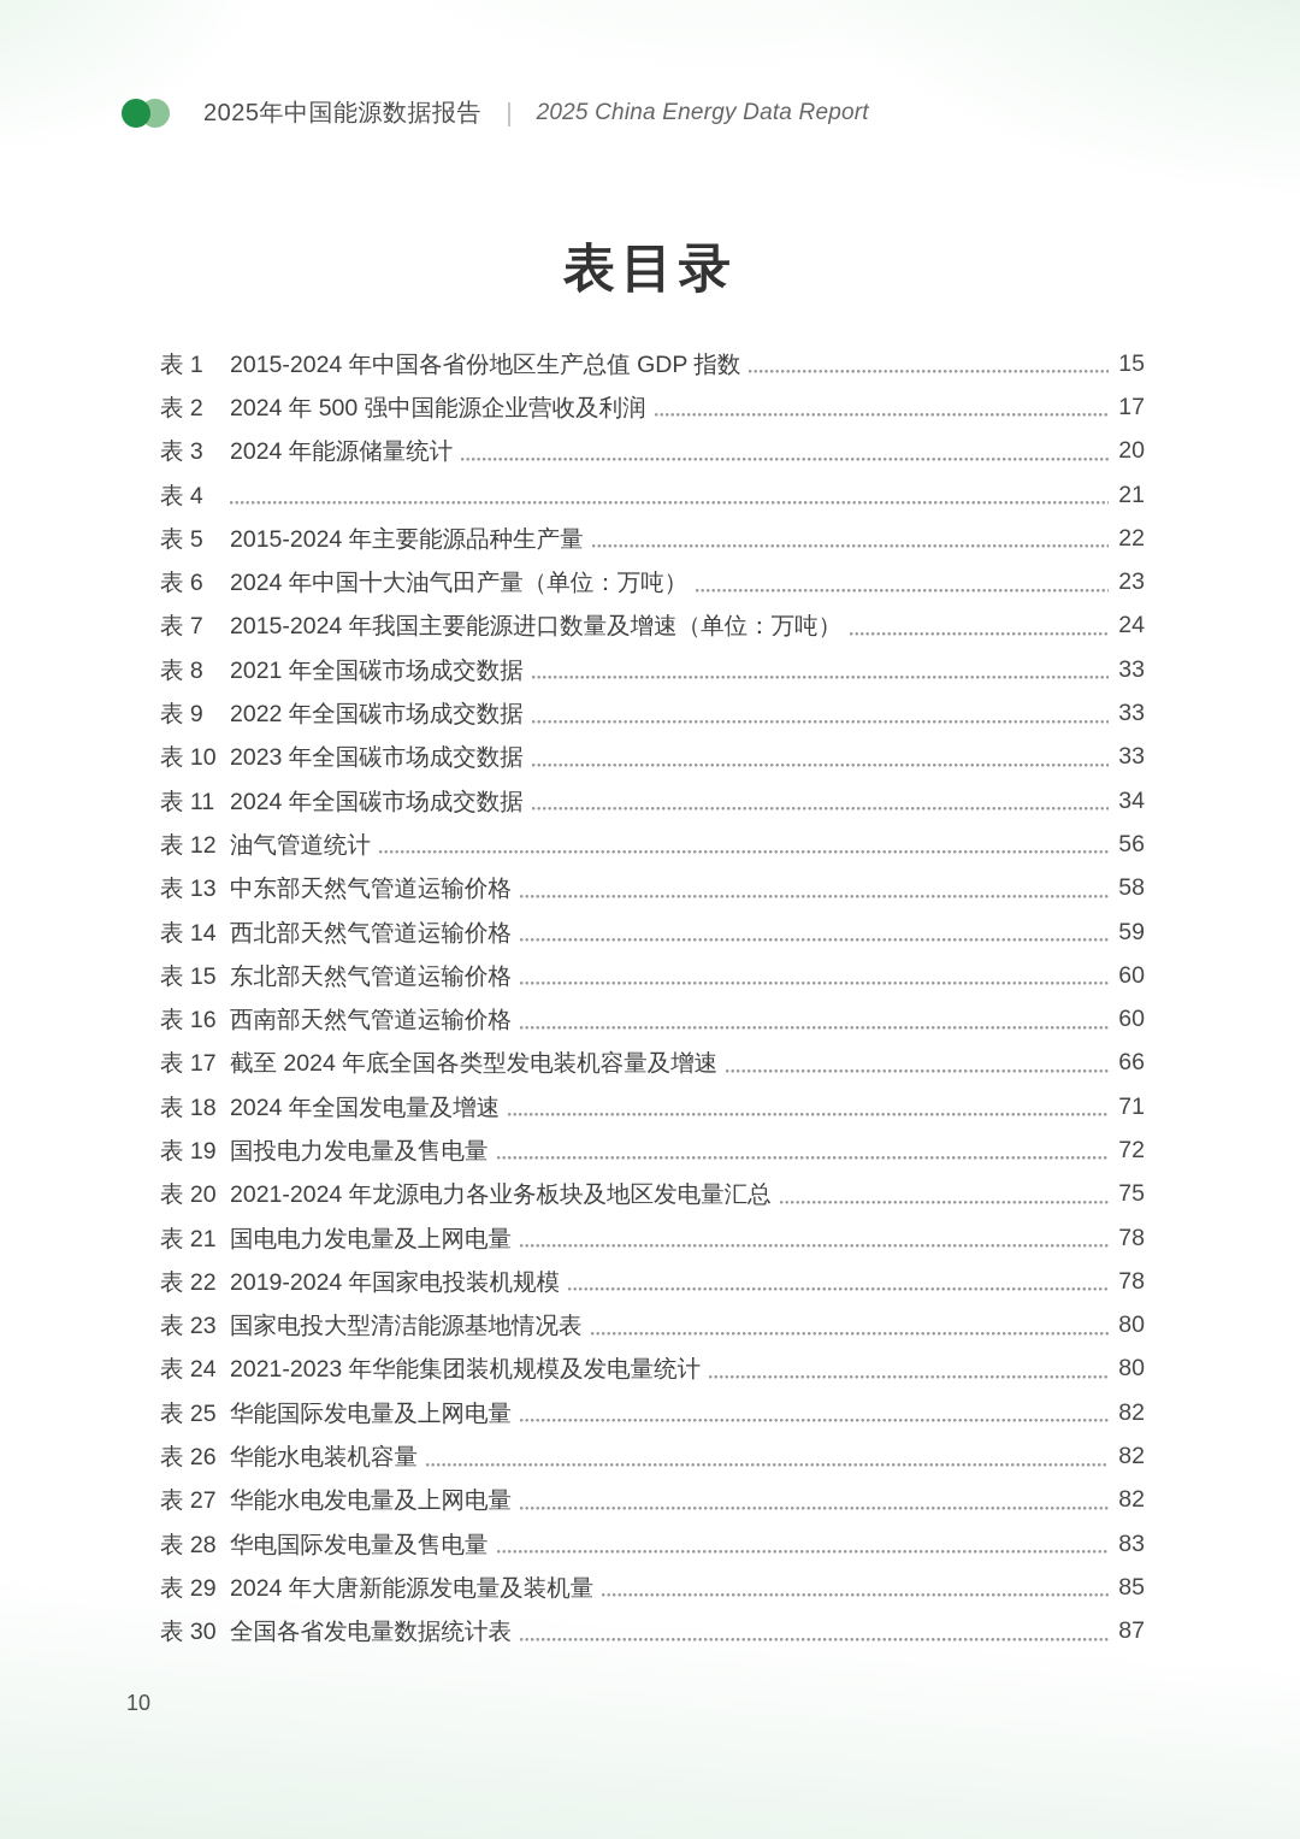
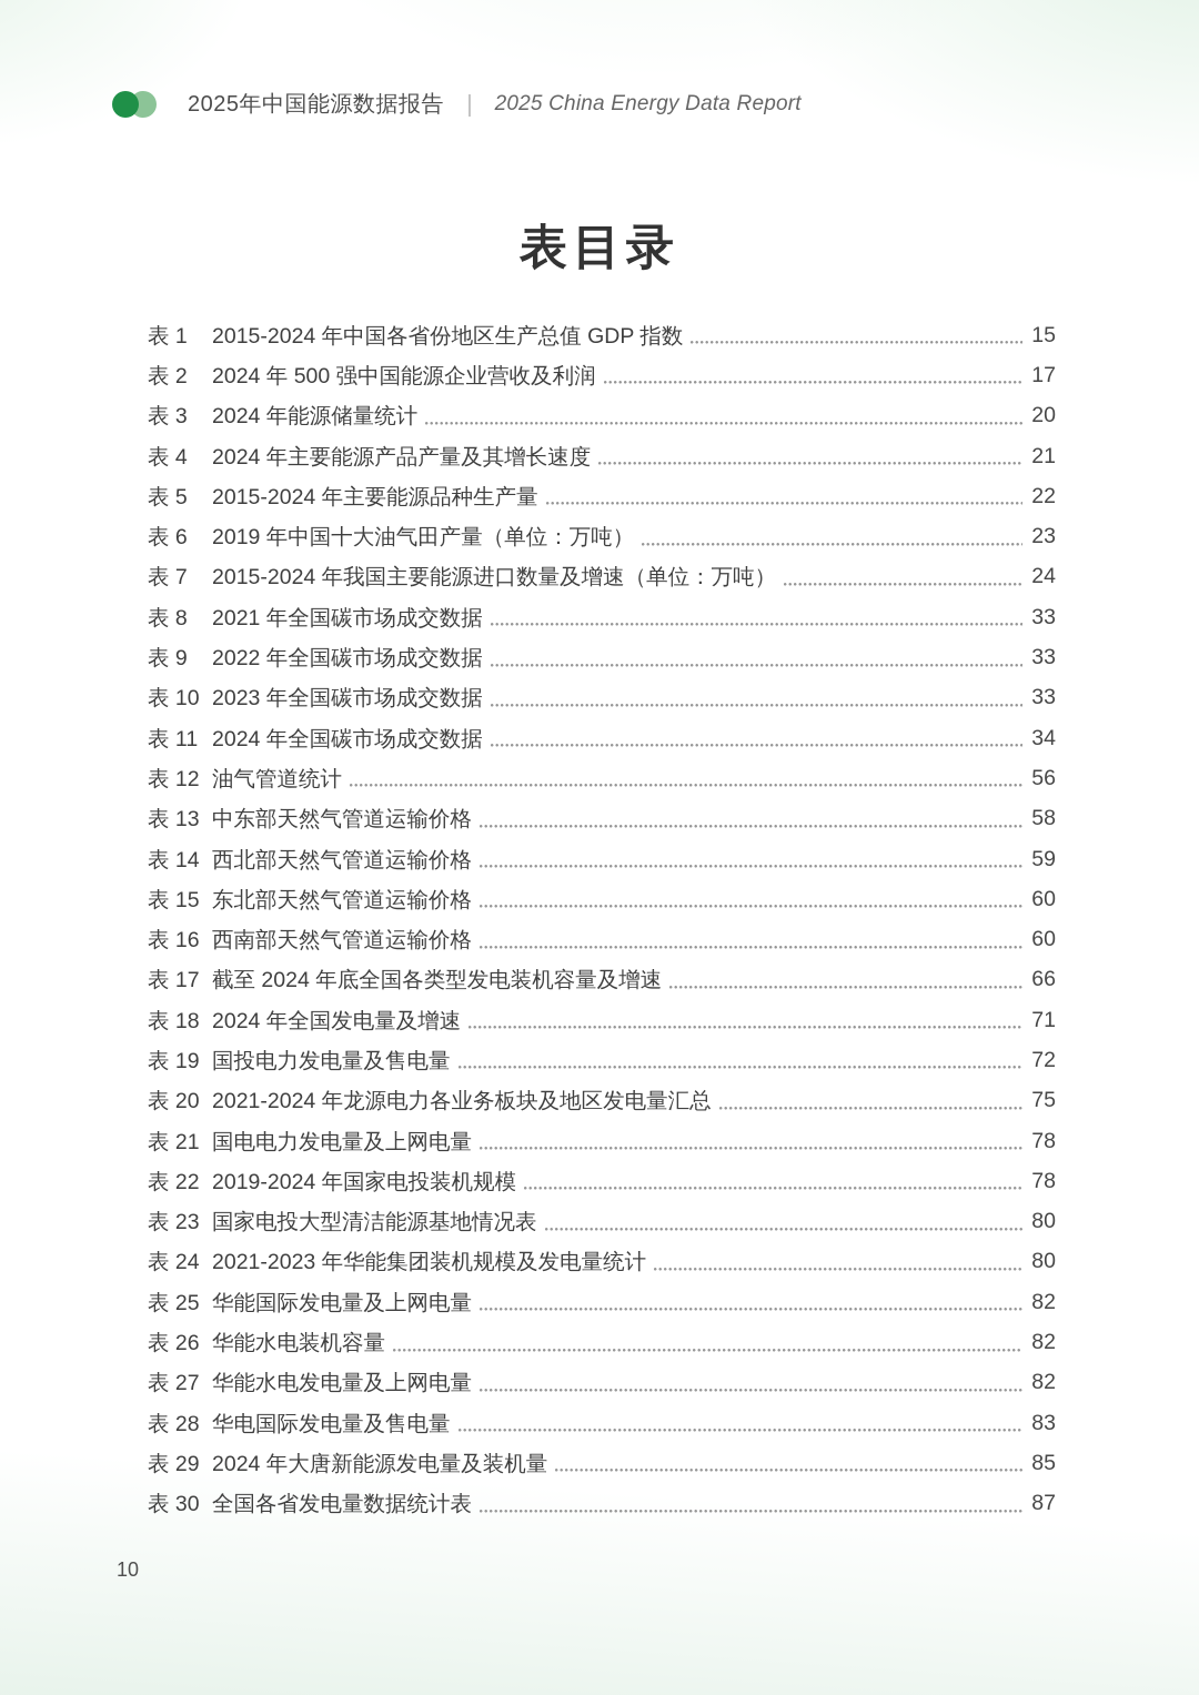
  2025年中国能源数据报告
  ｜
  2025 China Energy Data Report
  表目录
  表 1
  2015-2024 年中国各省份地区生产总值 GDP 指数
  15
  表 2
  2024 年 500 强中国能源企业营收及利润
  17
  表 3
  2024 年能源储量统计
  20
  表 4
+ 2024 年主要能源产品产量及其增长速度
  21
  表 5
  2015-2024 年主要能源品种生产量
  22
  表 6
- 2024 年中国十大油气田产量（单位：万吨）
+ 2019 年中国十大油气田产量（单位：万吨）
  23
  表 7
  2015-2024 年我国主要能源进口数量及增速（单位：万吨）
  24
  表 8
  2021 年全国碳市场成交数据
  33
  表 9
  2022 年全国碳市场成交数据
  33
  表 10
  2023 年全国碳市场成交数据
  33
  表 11
  2024 年全国碳市场成交数据
  34
  表 12
  油气管道统计
  56
  表 13
  中东部天然气管道运输价格
  58
  表 14
  西北部天然气管道运输价格
  59
  表 15
  东北部天然气管道运输价格
  60
  表 16
  西南部天然气管道运输价格
  60
  表 17
  截至 2024 年底全国各类型发电装机容量及增速
  66
  表 18
  2024 年全国发电量及增速
  71
  表 19
  国投电力发电量及售电量
  72
  表 20
  2021-2024 年龙源电力各业务板块及地区发电量汇总
  75
  表 21
  国电电力发电量及上网电量
  78
  表 22
  2019-2024 年国家电投装机规模
  78
  表 23
  国家电投大型清洁能源基地情况表
  80
  表 24
  2021-2023 年华能集团装机规模及发电量统计
  80
  表 25
  华能国际发电量及上网电量
  82
  表 26
  华能水电装机容量
  82
  表 27
  华能水电发电量及上网电量
  82
  表 28
  华电国际发电量及售电量
  83
  表 29
  2024 年大唐新能源发电量及装机量
  85
  表 30
  全国各省发电量数据统计表
  87
  10
